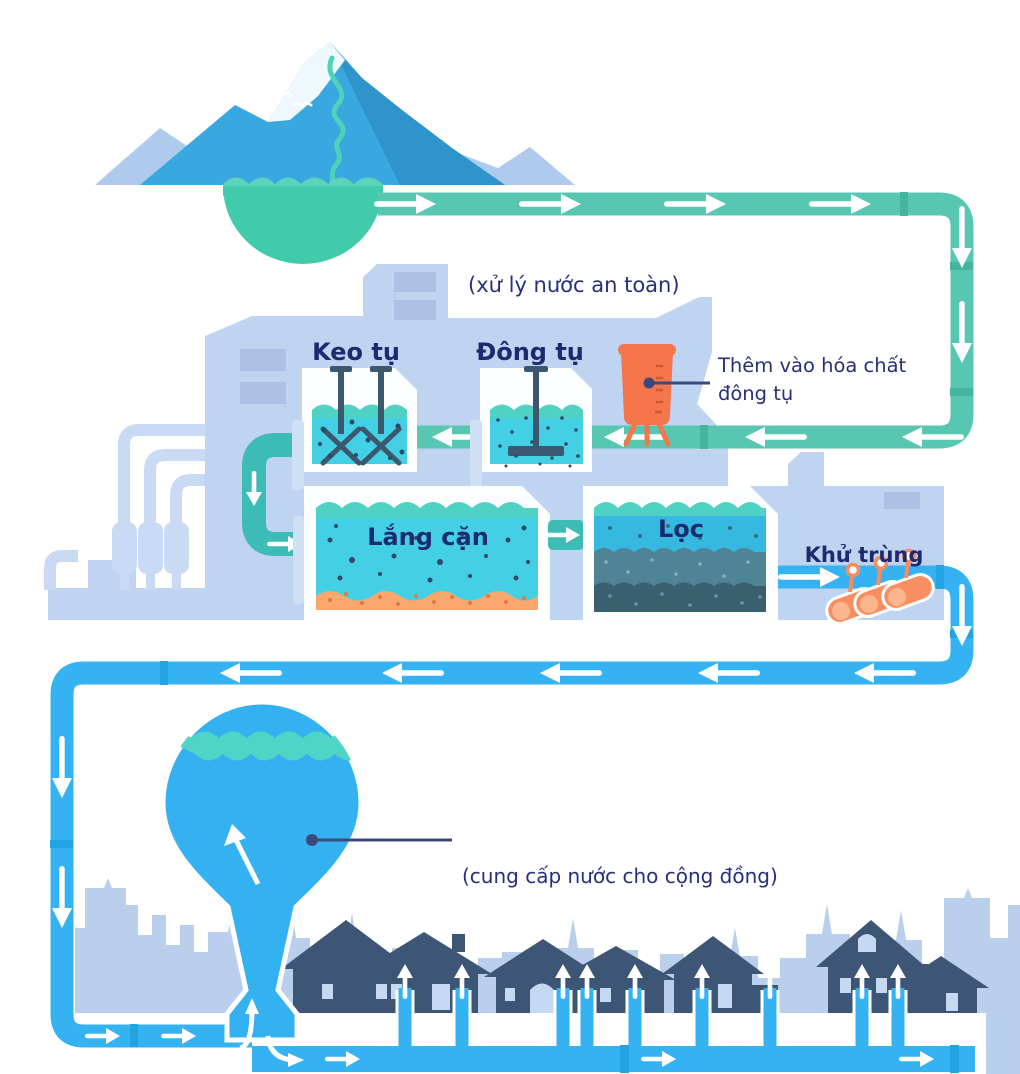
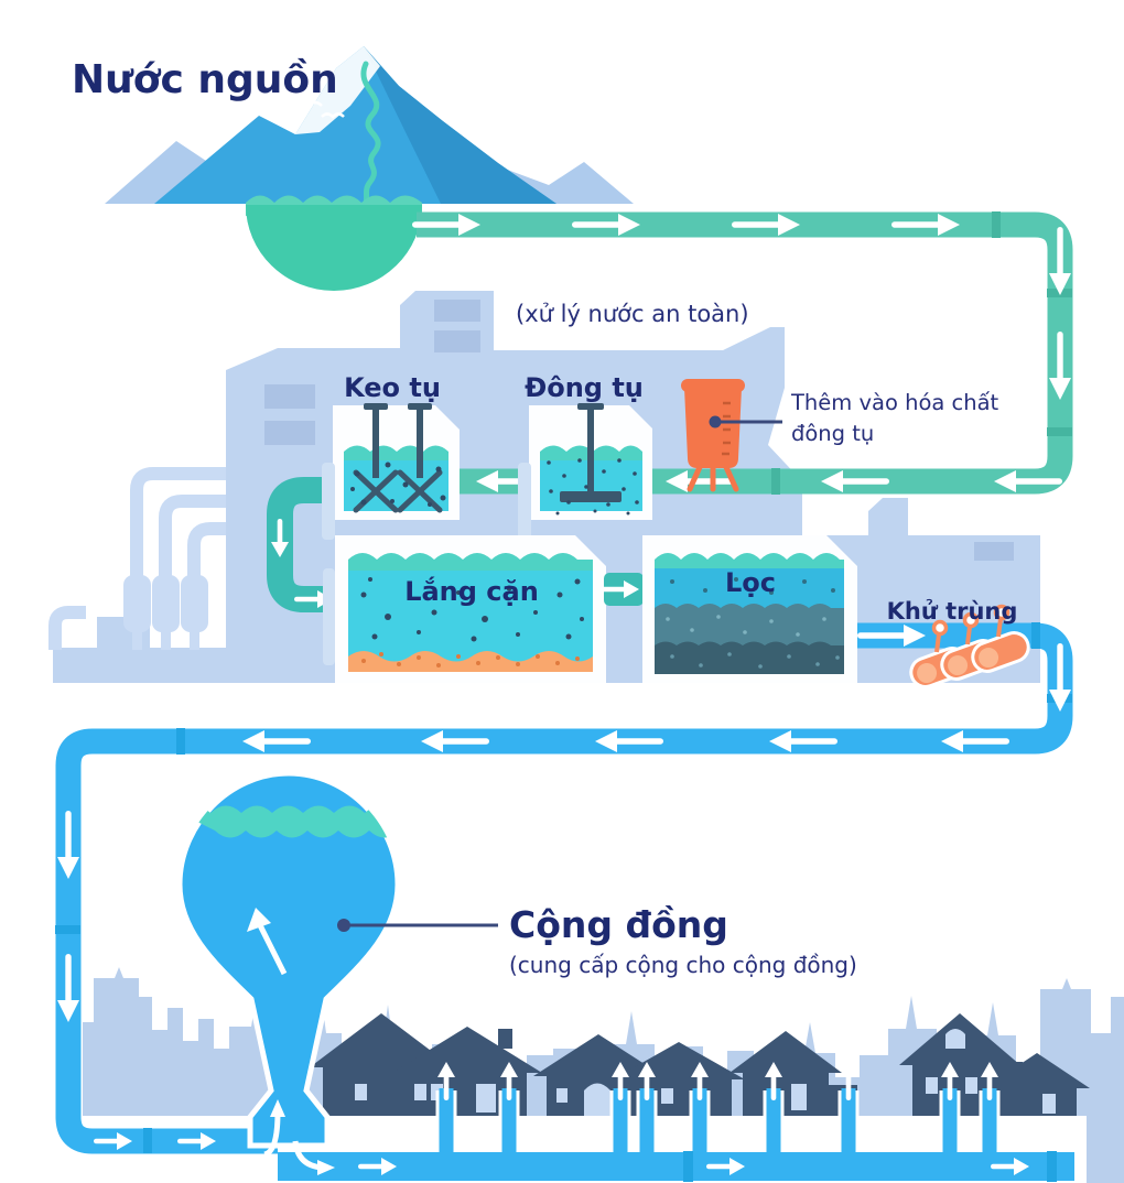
+ Nước nguồn
  (xử lý nước an toàn)
  Keo tụ
  Đông tụ
  Thêm vào hóa chất
  đông tụ
  Lắng cặn
  Lọc
  Khử trùng
+ Cộng đồng
- (cung cấp nước cho cộng đồng)
+ (cung cấp cộng cho cộng đồng)
